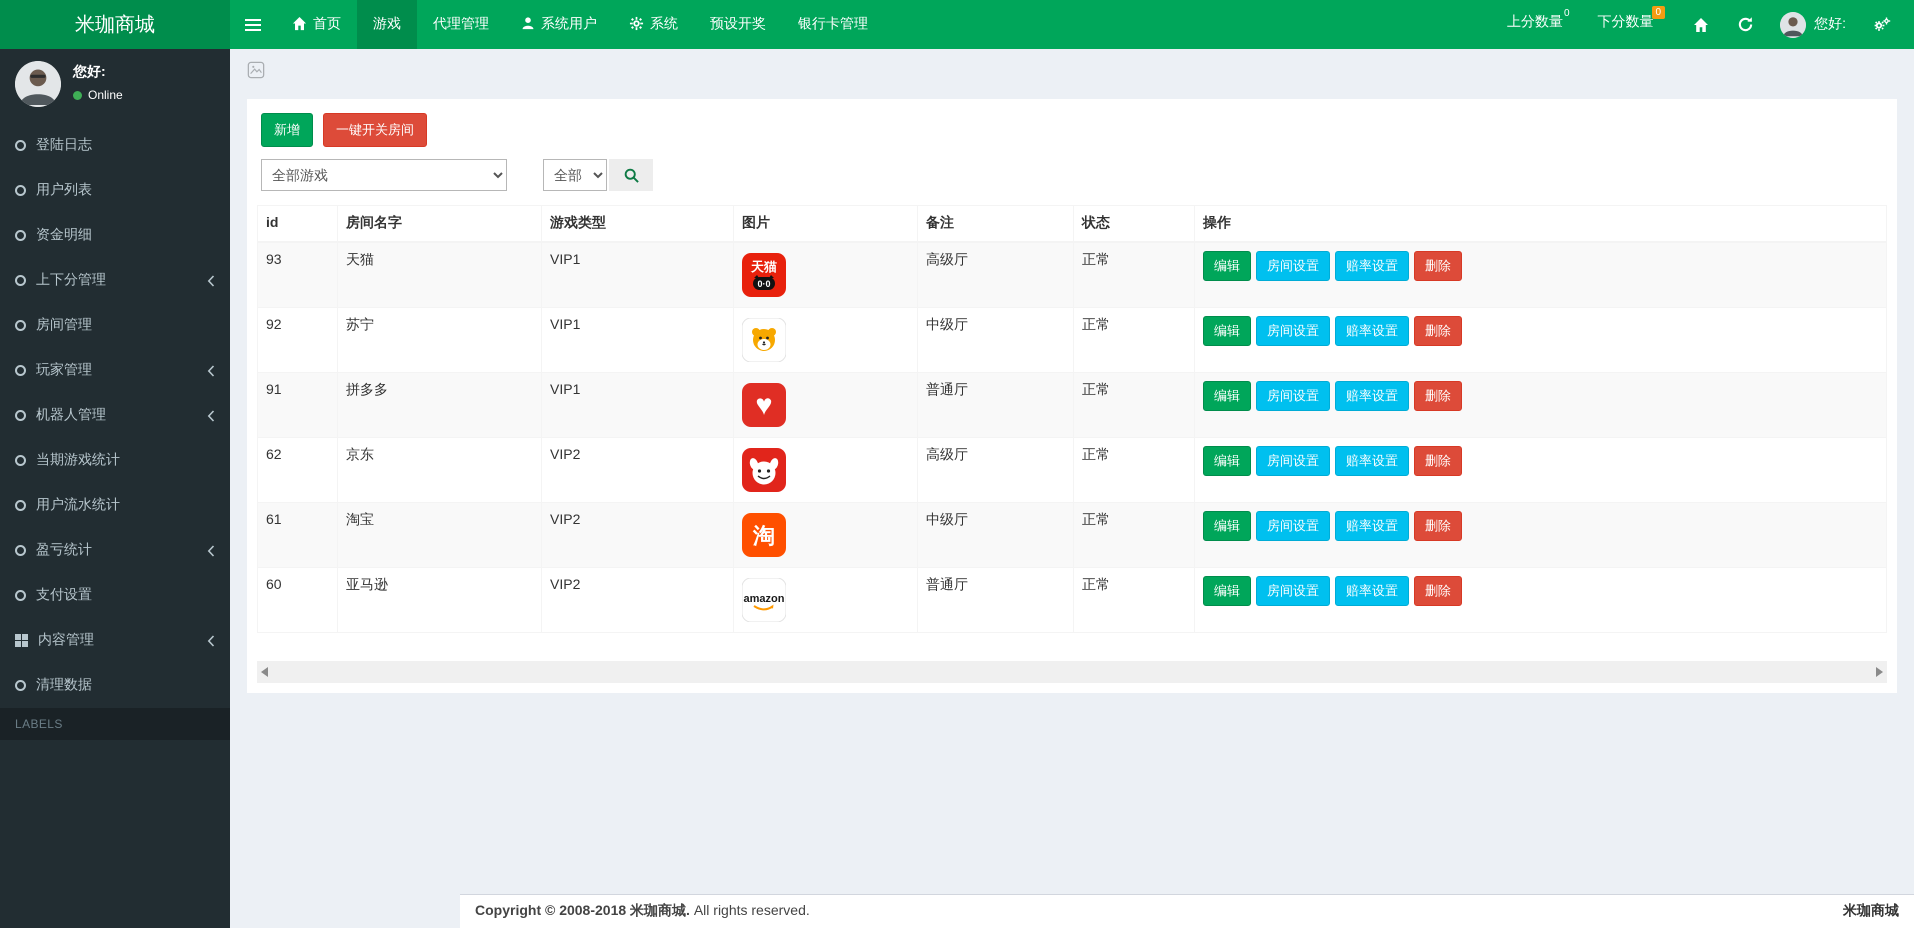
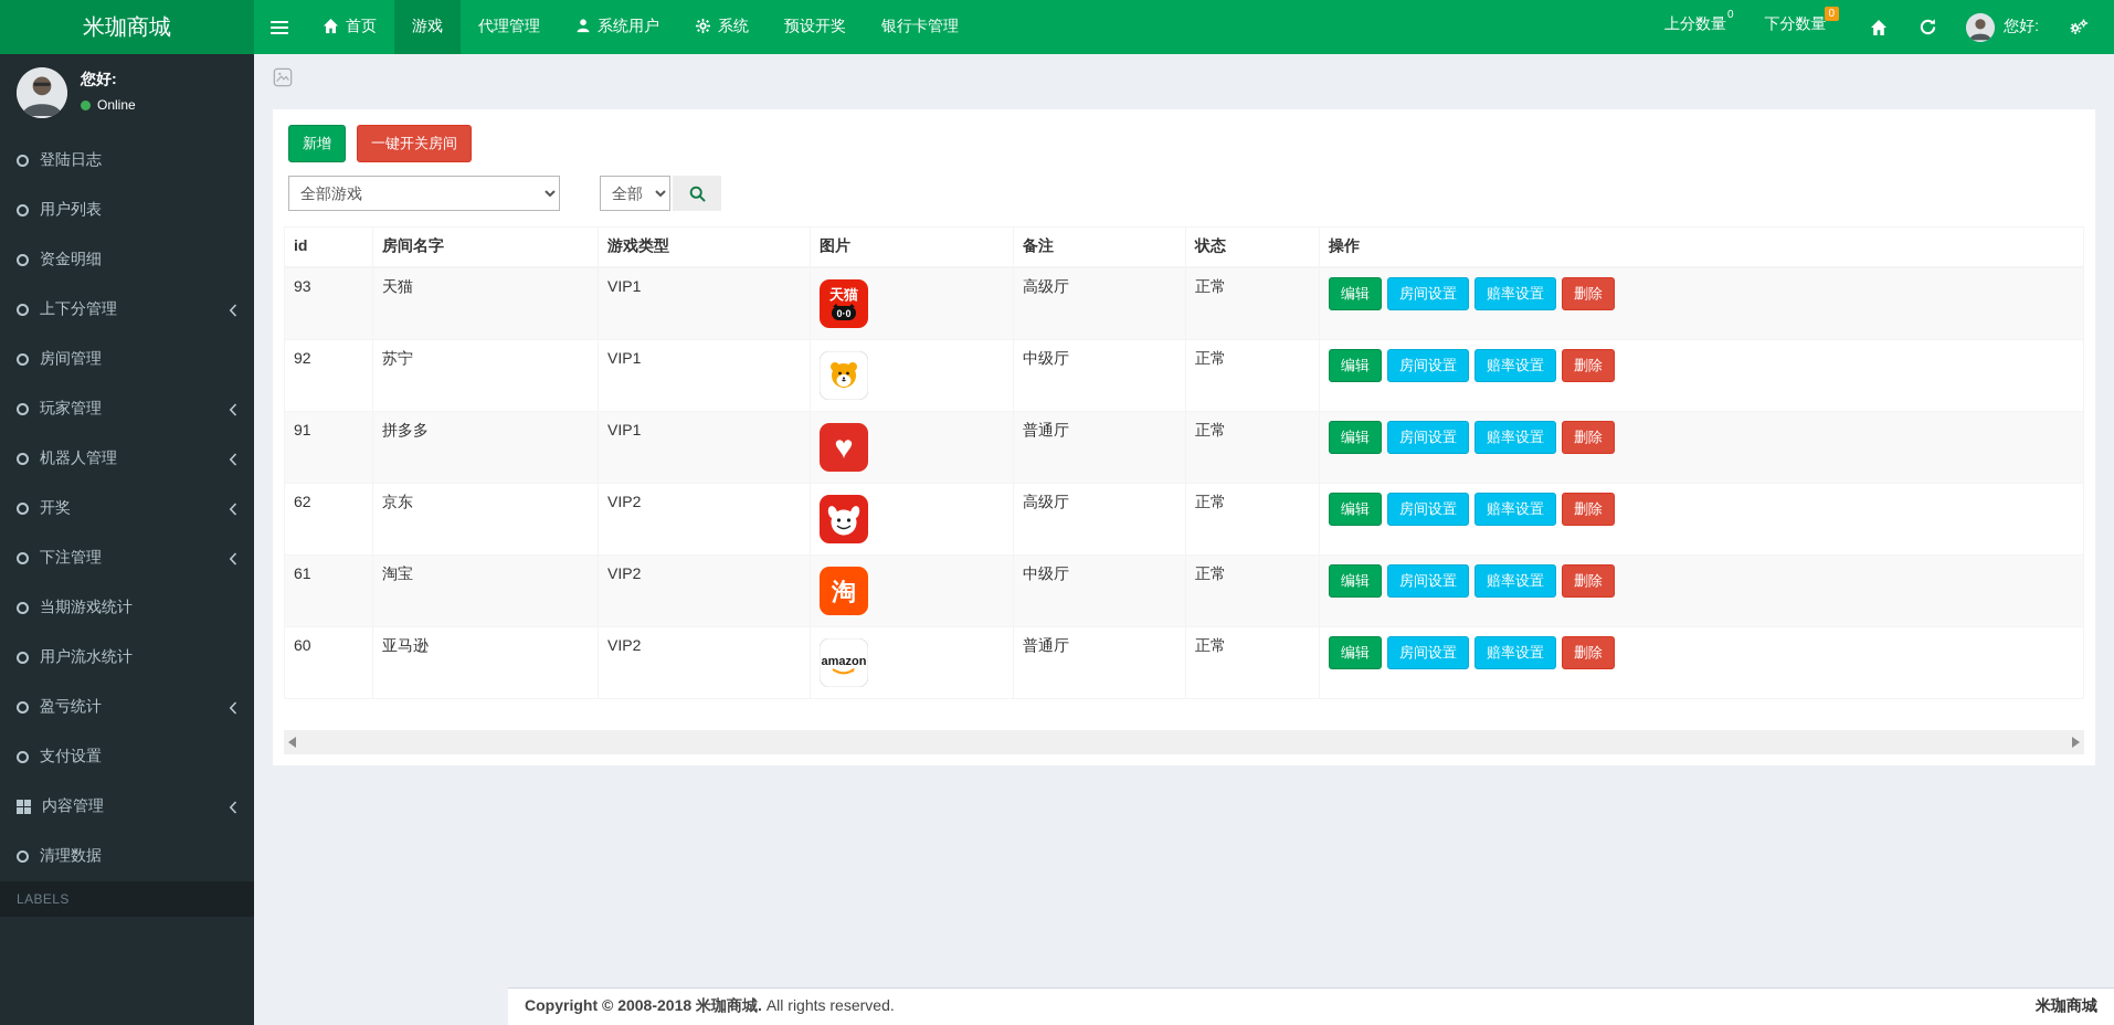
  米珈商城
  首页
  游戏
  代理管理
  系统用户
  系统
  预设开奖
  银行卡管理
  上分数量
  0
  下分数量
  0
  您好:
  您好:
  Online
  登陆日志
  用户列表
  资金明细
  上下分管理
  房间管理
  玩家管理
  机器人管理
+ 开奖
+ 下注管理
  当期游戏统计
  用户流水统计
  盈亏统计
  支付设置
  内容管理
  清理数据
  LABELS
  新增
  一键开关房间
  全部游戏
  全部
  id	房间名字	游戏类型	图片	备注	状态	操作
  93	天猫	VIP1	天猫 0·0	高级厅	正常	编辑 房间设置 赔率设置 删除
  92	苏宁	VIP1		中级厅	正常	编辑 房间设置 赔率设置 删除
  91	拼多多	VIP1	♥	普通厅	正常	编辑 房间设置 赔率设置 删除
  62	京东	VIP2		高级厅	正常	编辑 房间设置 赔率设置 删除
  61	淘宝	VIP2	淘	中级厅	正常	编辑 房间设置 赔率设置 删除
  60	亚马逊	VIP2	amazon	普通厅	正常	编辑 房间设置 赔率设置 删除
  Copyright © 2008-2018 米珈商城. All rights reserved.
  米珈商城
